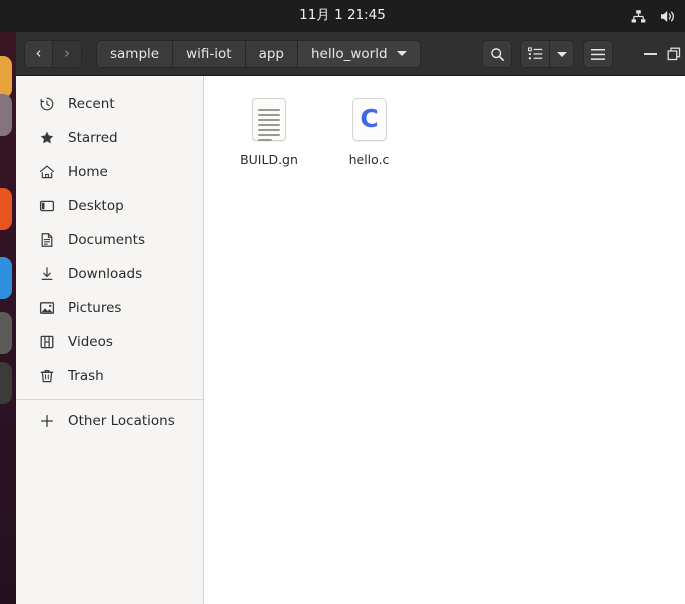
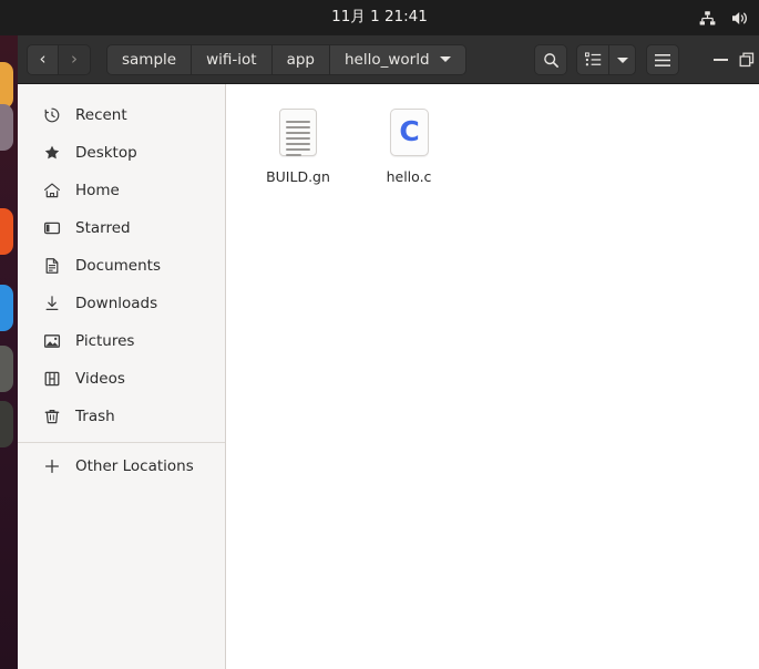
  ‹
  ›
  sample
  wifi-iot
  app
  hello_world
  Recent
- Starred
+ Desktop
  Home
- Desktop
+ Starred
  Documents
  Downloads
  Pictures
  Videos
  Trash
  Other Locations
  BUILD.gn
  C
  hello.c
- 11月 1 21:45
+ 11月 1 21:41
